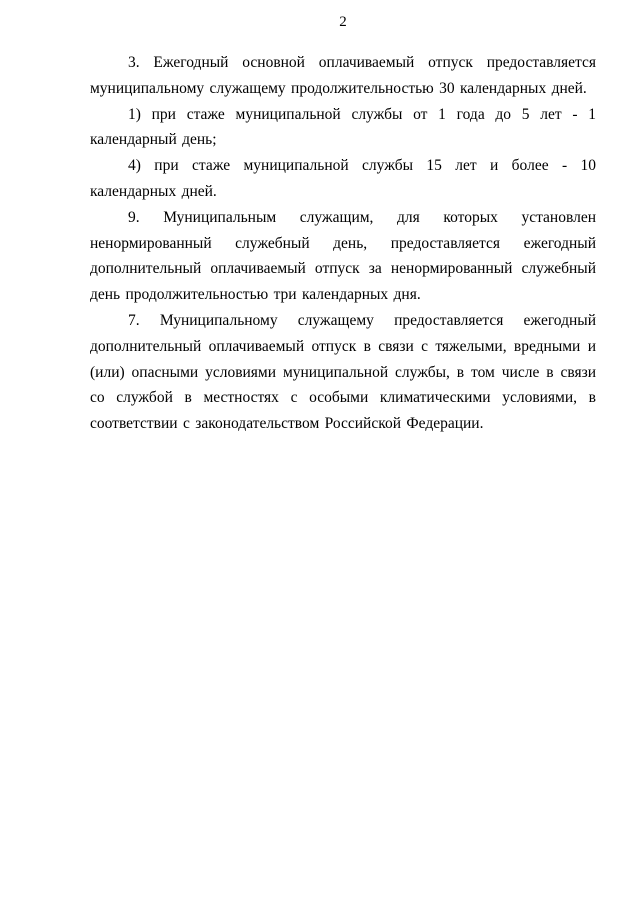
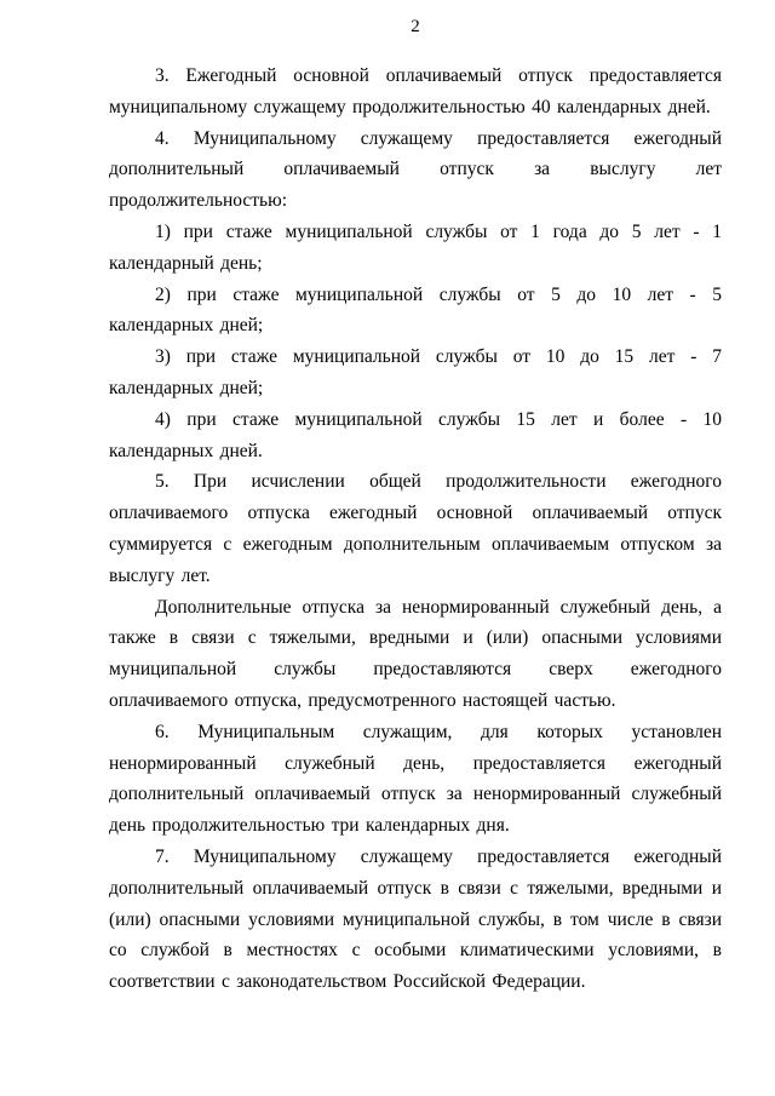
  2
- 3. Ежегодный основной оплачиваемый отпуск предоставляется муниципальному служащему продолжительностью 30 календарных дней.
+ 3. Ежегодный основной оплачиваемый отпуск предоставляется муниципальному служащему продолжительностью 40 календарных дней.
+ 4. Муниципальному служащему предоставляется ежегодный дополнительный оплачиваемый отпуск за выслугу лет продолжительностью:
  1) при стаже муниципальной службы от 1 года до 5 лет - 1 календарный день;
+ 2) при стаже муниципальной службы от 5 до 10 лет - 5 календарных дней;
+ 3) при стаже муниципальной службы от 10 до 15 лет - 7 календарных дней;
  4) при стаже муниципальной службы 15 лет и более - 10 календарных дней.
+ 5. При исчислении общей продолжительности ежегодного оплачиваемого отпуска ежегодный основной оплачиваемый отпуск суммируется с ежегодным дополнительным оплачиваемым отпуском за выслугу лет.
+ Дополнительные отпуска за ненормированный служебный день, а также в связи с тяжелыми, вредными и (или) опасными условиями муниципальной службы предоставляются сверх ежегодного оплачиваемого отпуска, предусмотренного настоящей частью.
- 9. Муниципальным служащим, для которых установлен ненормированный служебный день, предоставляется ежегодный дополнительный оплачиваемый отпуск за ненормированный служебный день продолжительностью три календарных дня.
+ 6. Муниципальным служащим, для которых установлен ненормированный служебный день, предоставляется ежегодный дополнительный оплачиваемый отпуск за ненормированный служебный день продолжительностью три календарных дня.
  7. Муниципальному служащему предоставляется ежегодный дополнительный оплачиваемый отпуск в связи с тяжелыми, вредными и (или) опасными условиями муниципальной службы, в том числе в связи со службой в местностях с особыми климатическими условиями, в соответствии с законодательством Российской Федерации.
